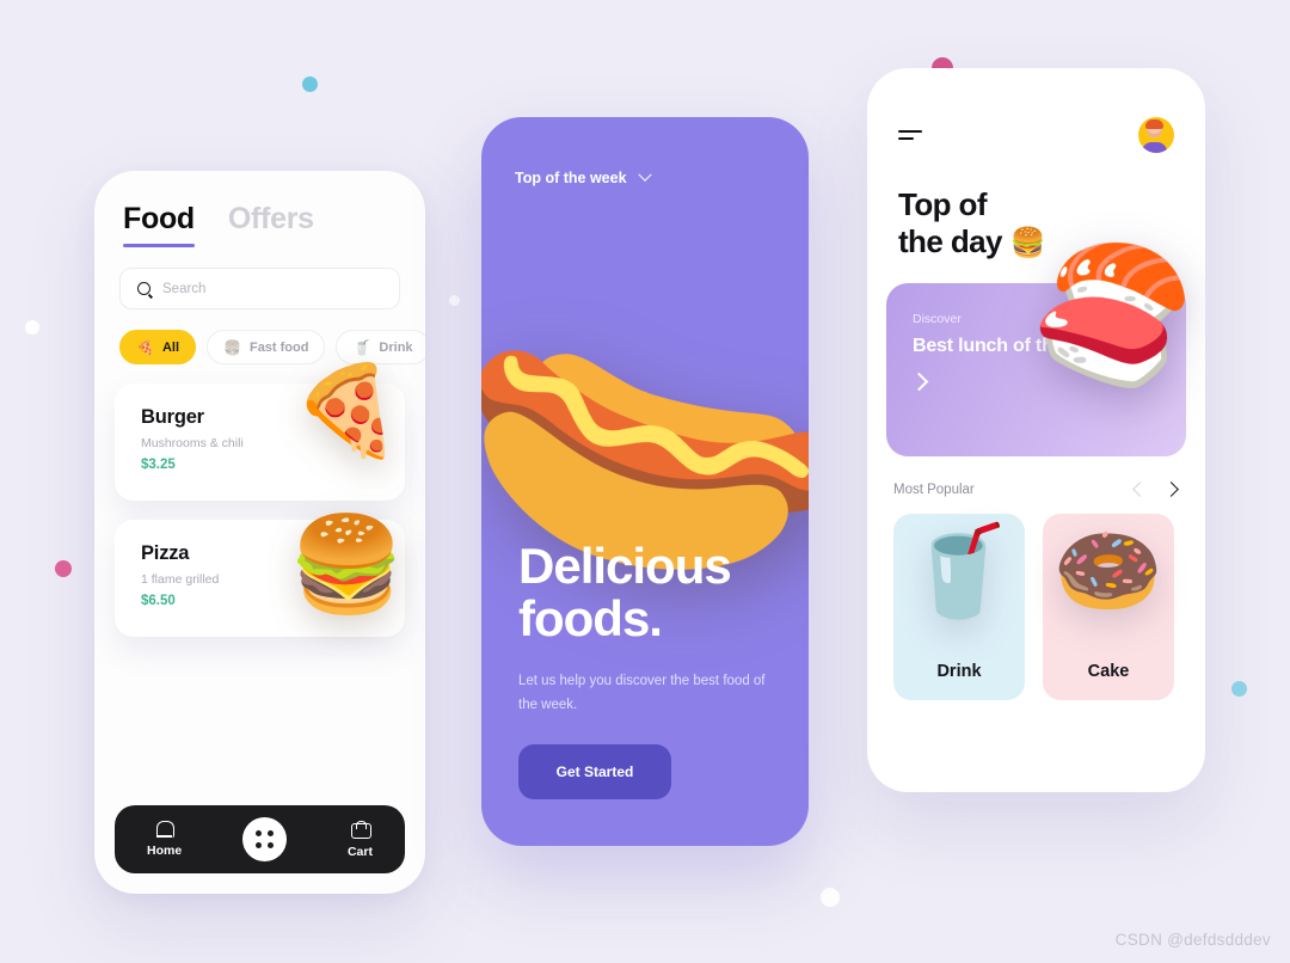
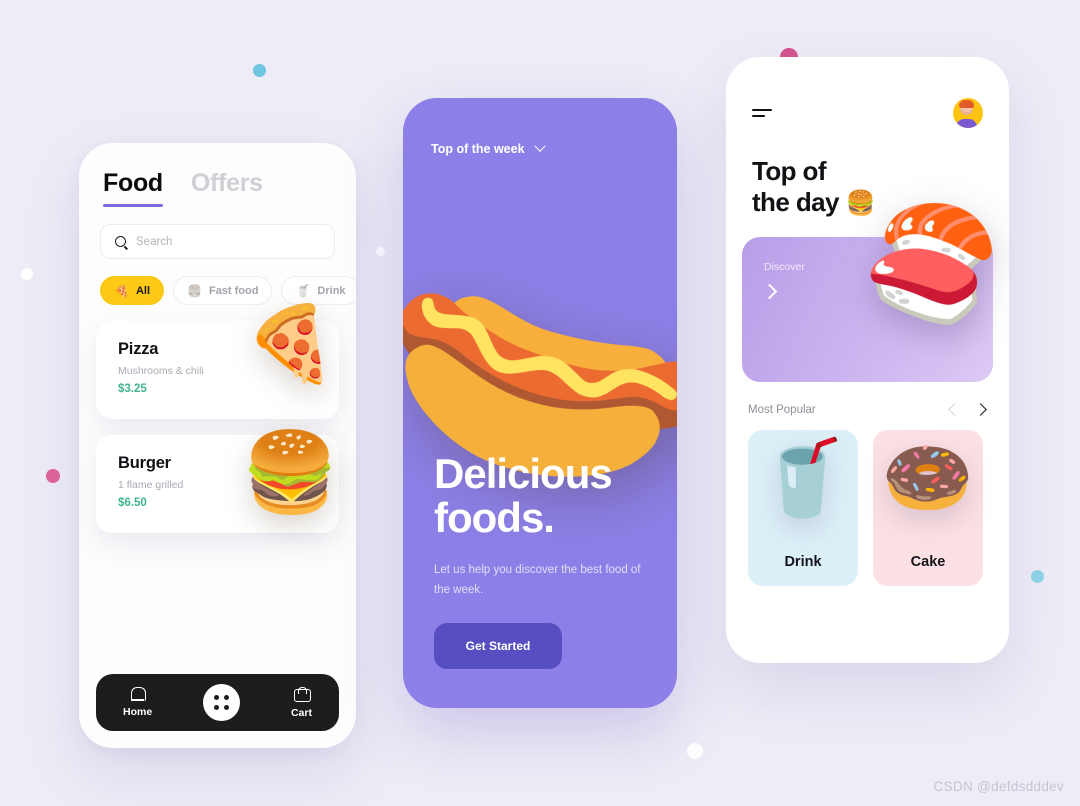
  Food
  Offers
  Search
  🍕
  All
  🍔
  Fast food
  🥤
  Drink
- Burger
+ Pizza
  Mushrooms & chili
  $3.25
  🍕
- Pizza
+ Burger
  1 flame grilled
  $6.50
  🍔
  Home
  Cart
  Top of the week
  Delicious foods.
  Let us help you discover the best food of the week.
  Get Started
  Top of
  the day 🍔
  Discover
- Best lunch of the day
  Most Popular
  🥤
  Drink
  🍩
  Cake
  CSDN @defdsdddev
